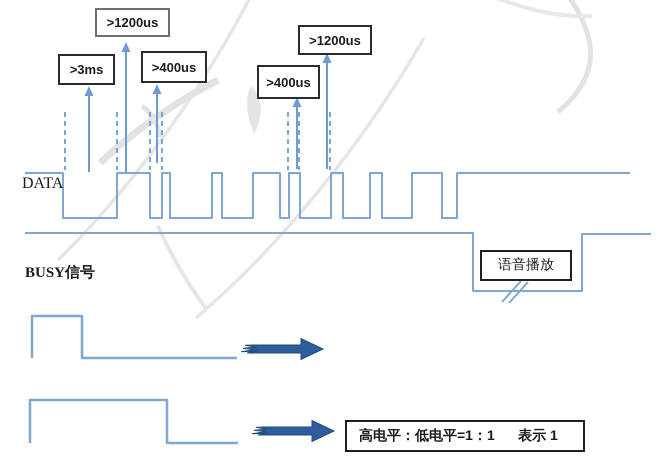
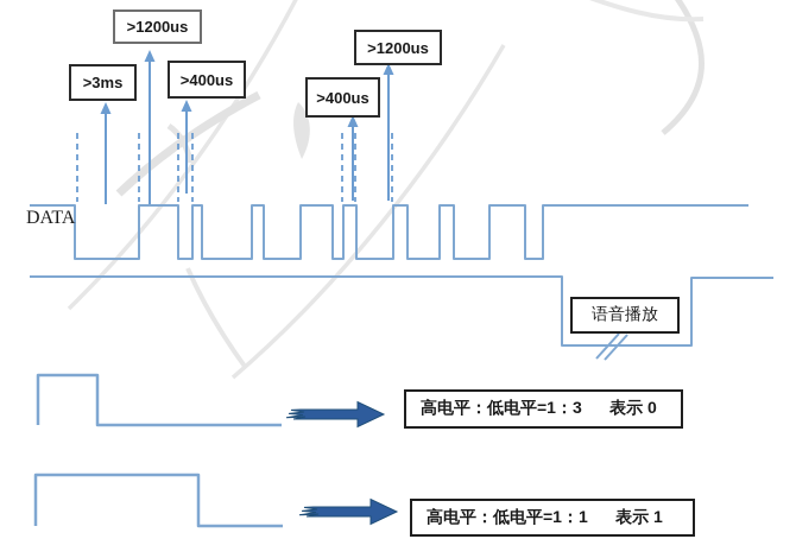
  >1200us
  >3ms
  >400us
  >400us
  >1200us
  DATA
- BUSY信号
  语音播放
+ 高电平：低电平=1：3 表示 0
  高电平：低电平=1：1 表示 1
